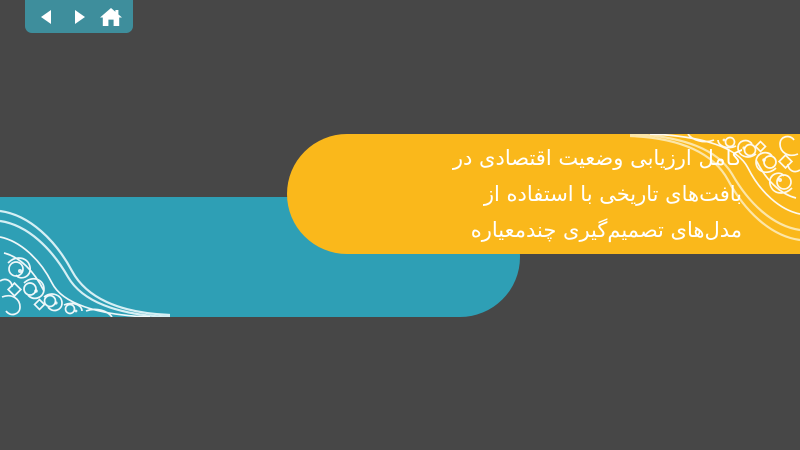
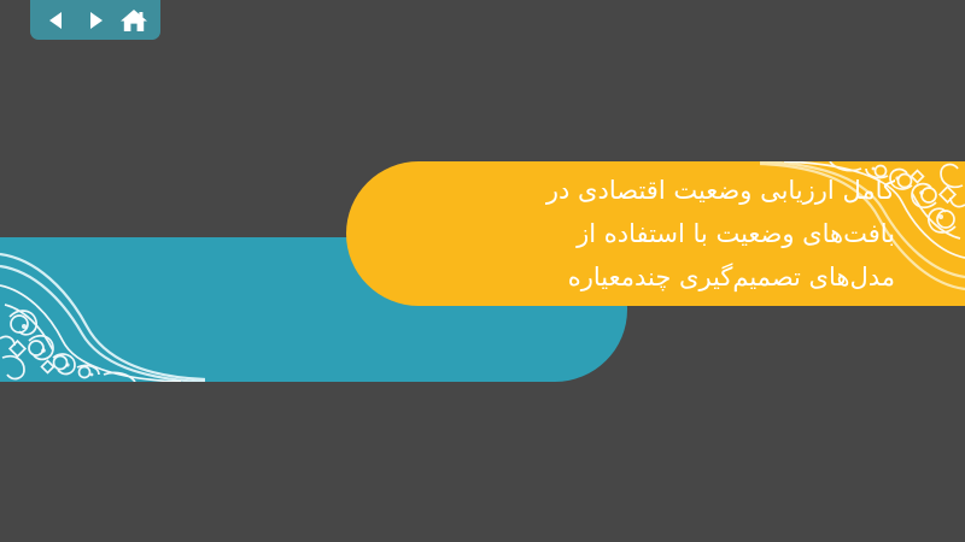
  کامل ارزیابی وضعیت اقتصادی در
- بافت‌های تاریخی با استفاده از
+ بافت‌های وضعیت با استفاده از
  مدل‌های تصمیم‌گیری چندمعیاره
